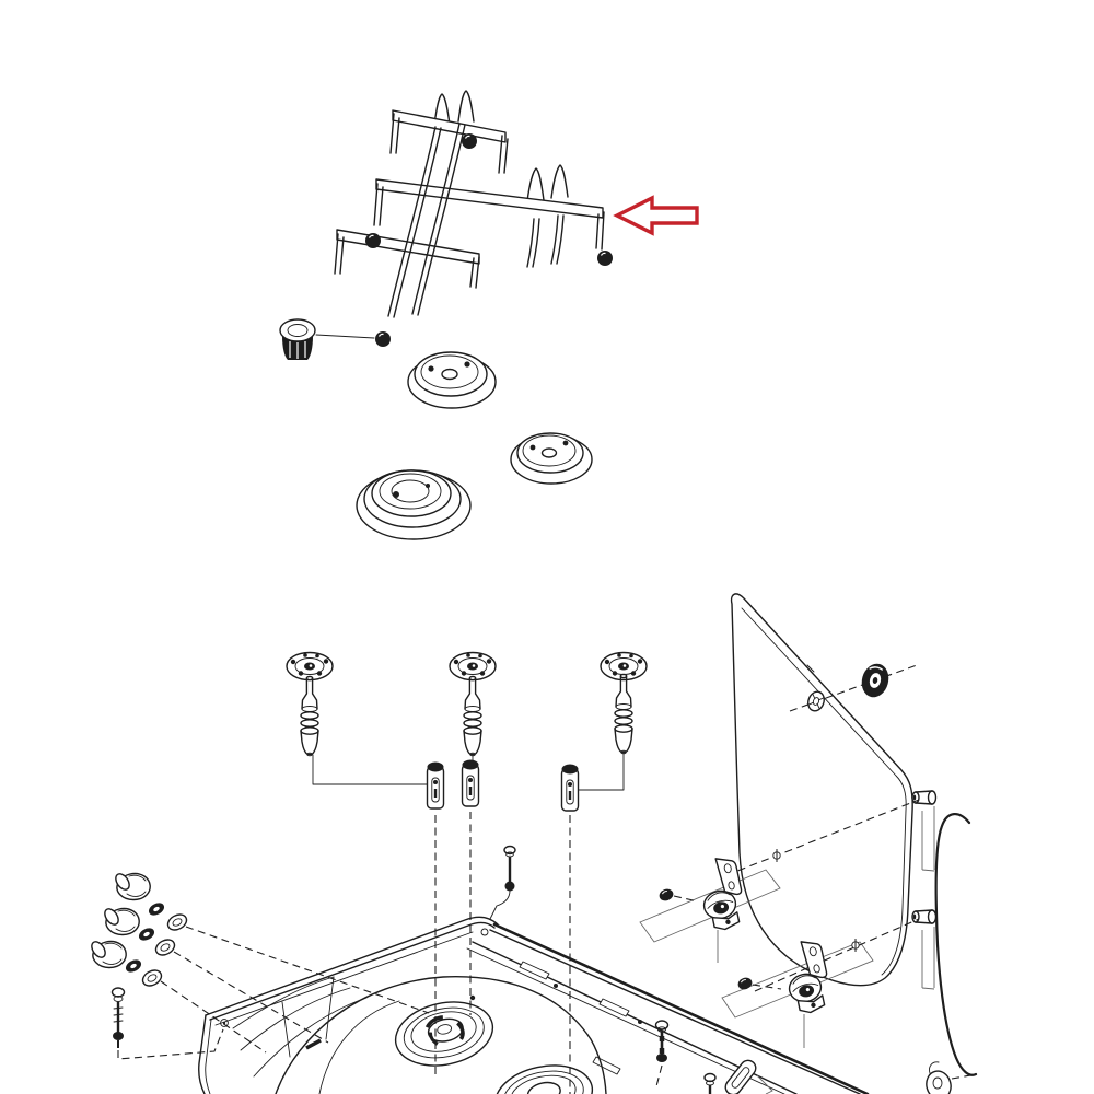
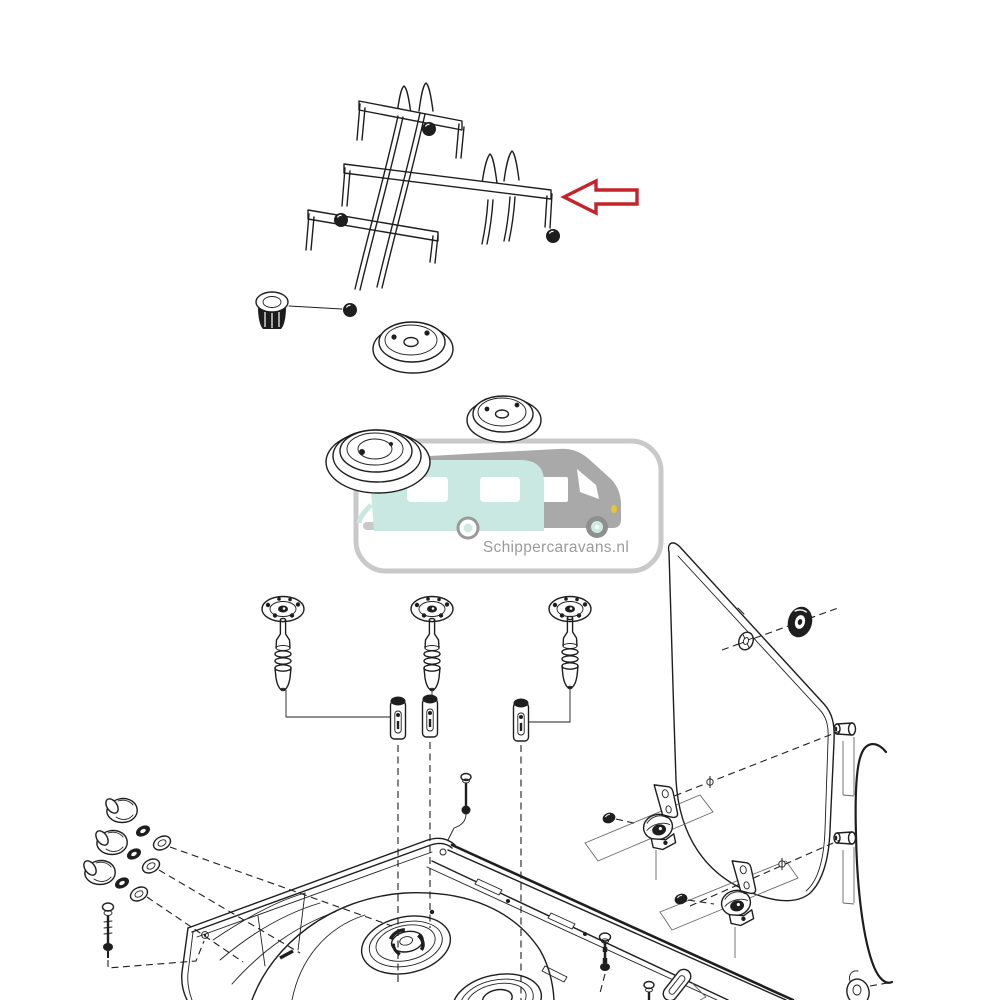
+ Schippercaravans.nl
